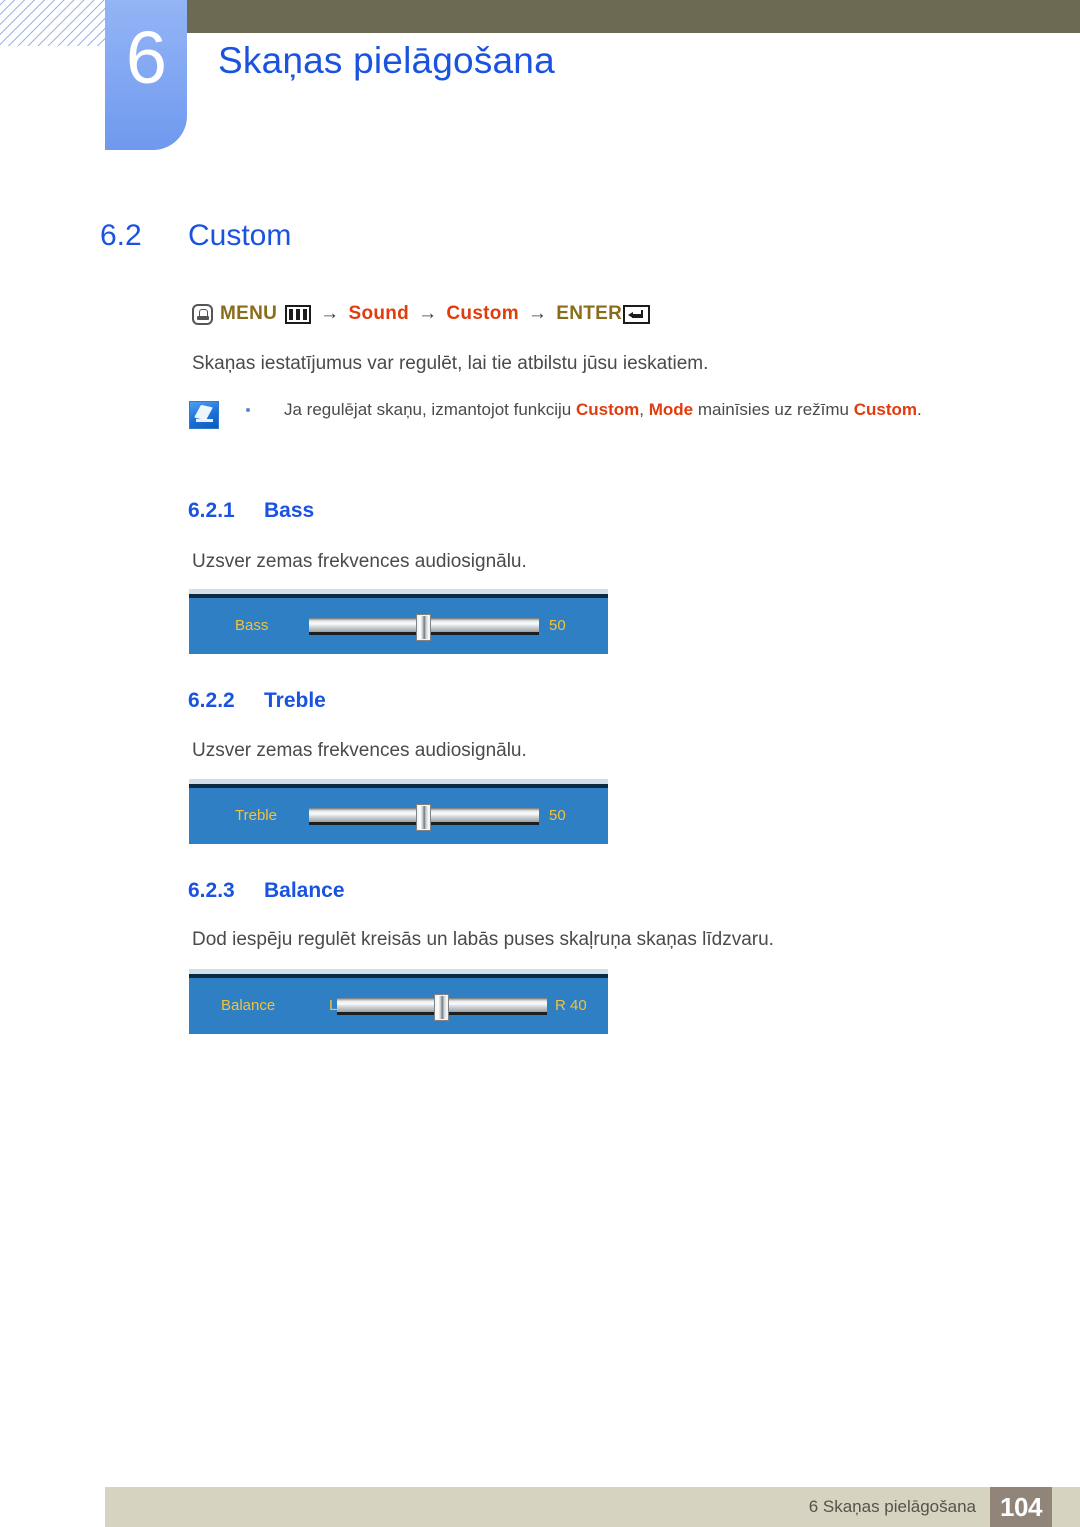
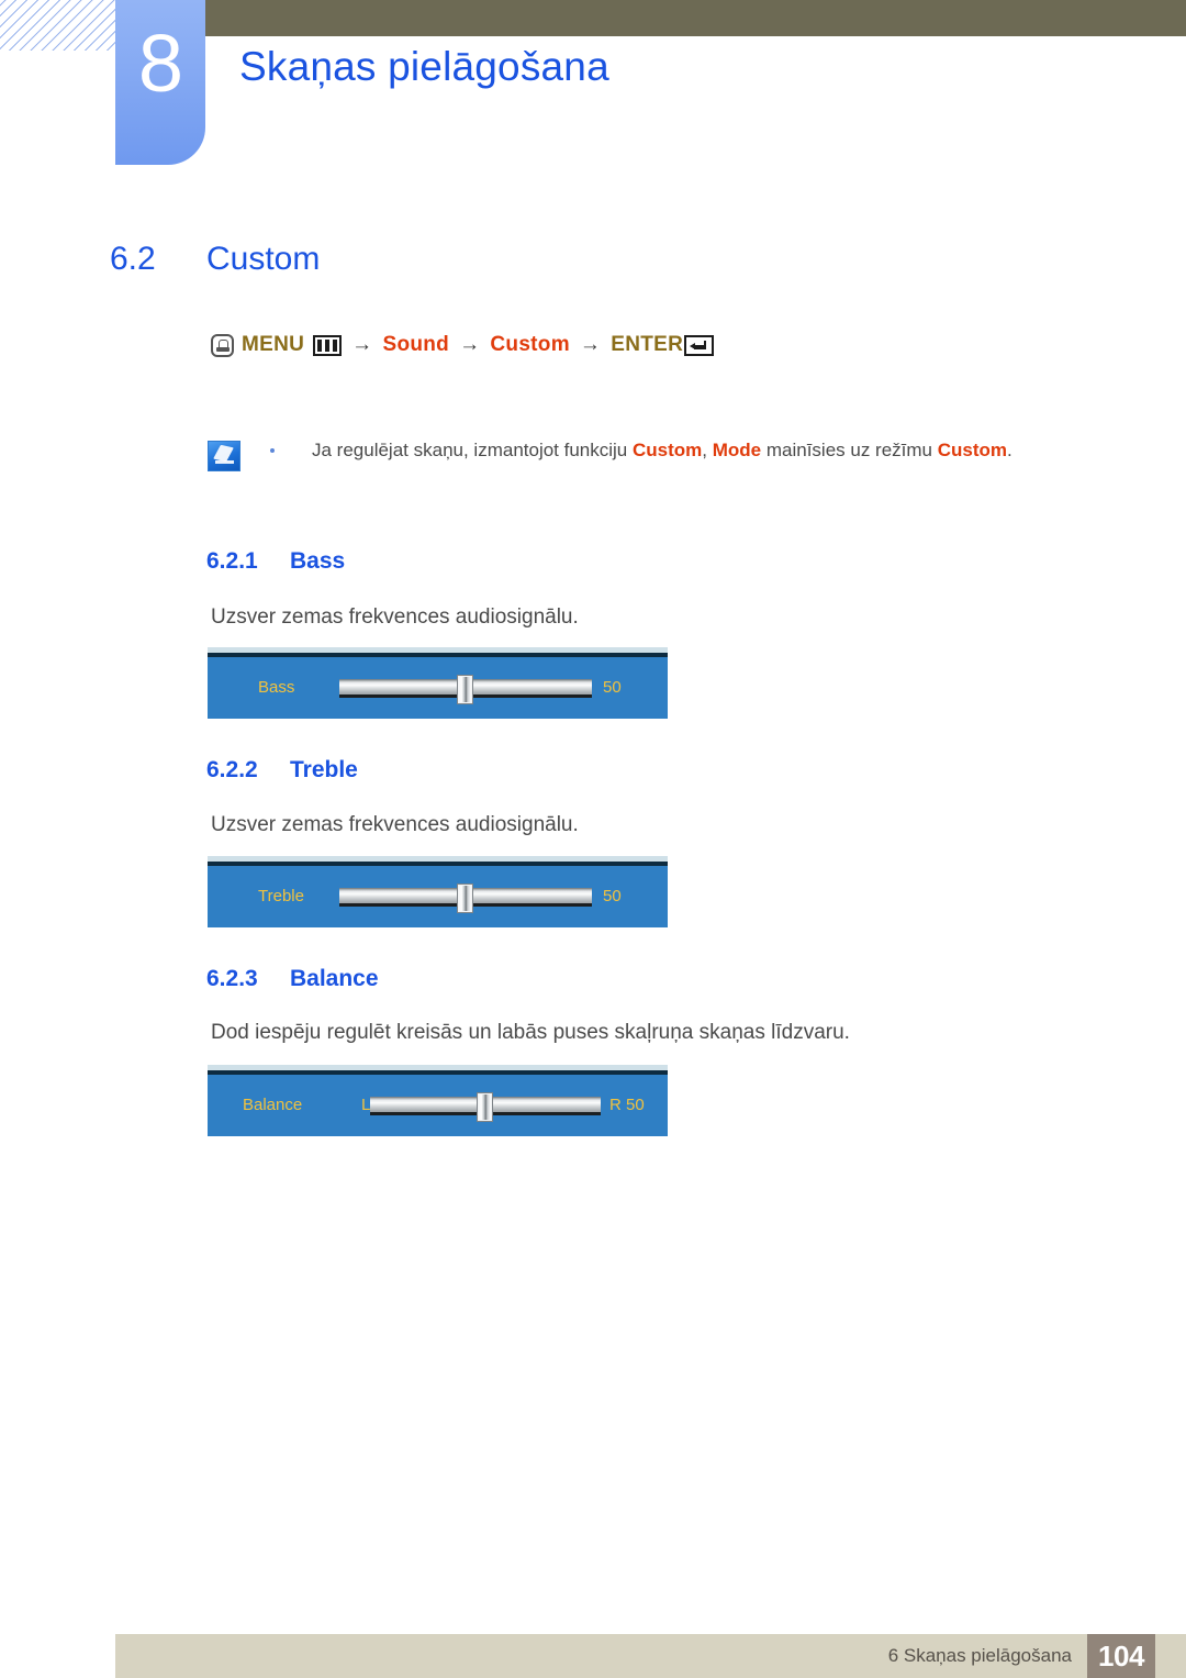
- 6
+ 8
  Skaņas pielāgošana
  6.2 Custom
  MENU
  →
  Sound
  →
  Custom
  →
  ENTER
- Skaņas iestatījumus var regulēt, lai tie atbilstu jūsu ieskatiem.
  Ja regulējat skaņu, izmantojot funkciju Custom, Mode mainīsies uz režīmu Custom.
  6.2.1 Bass
  Uzsver zemas frekvences audiosignālu.
  Bass
  50
  6.2.2 Treble
  Uzsver zemas frekvences audiosignālu.
  Treble
  50
  6.2.3 Balance
  Dod iespēju regulēt kreisās un labās puses skaļruņa skaņas līdzvaru.
  Balance
- R 40
+ R 50
  6 Skaņas pielāgošana
  104
